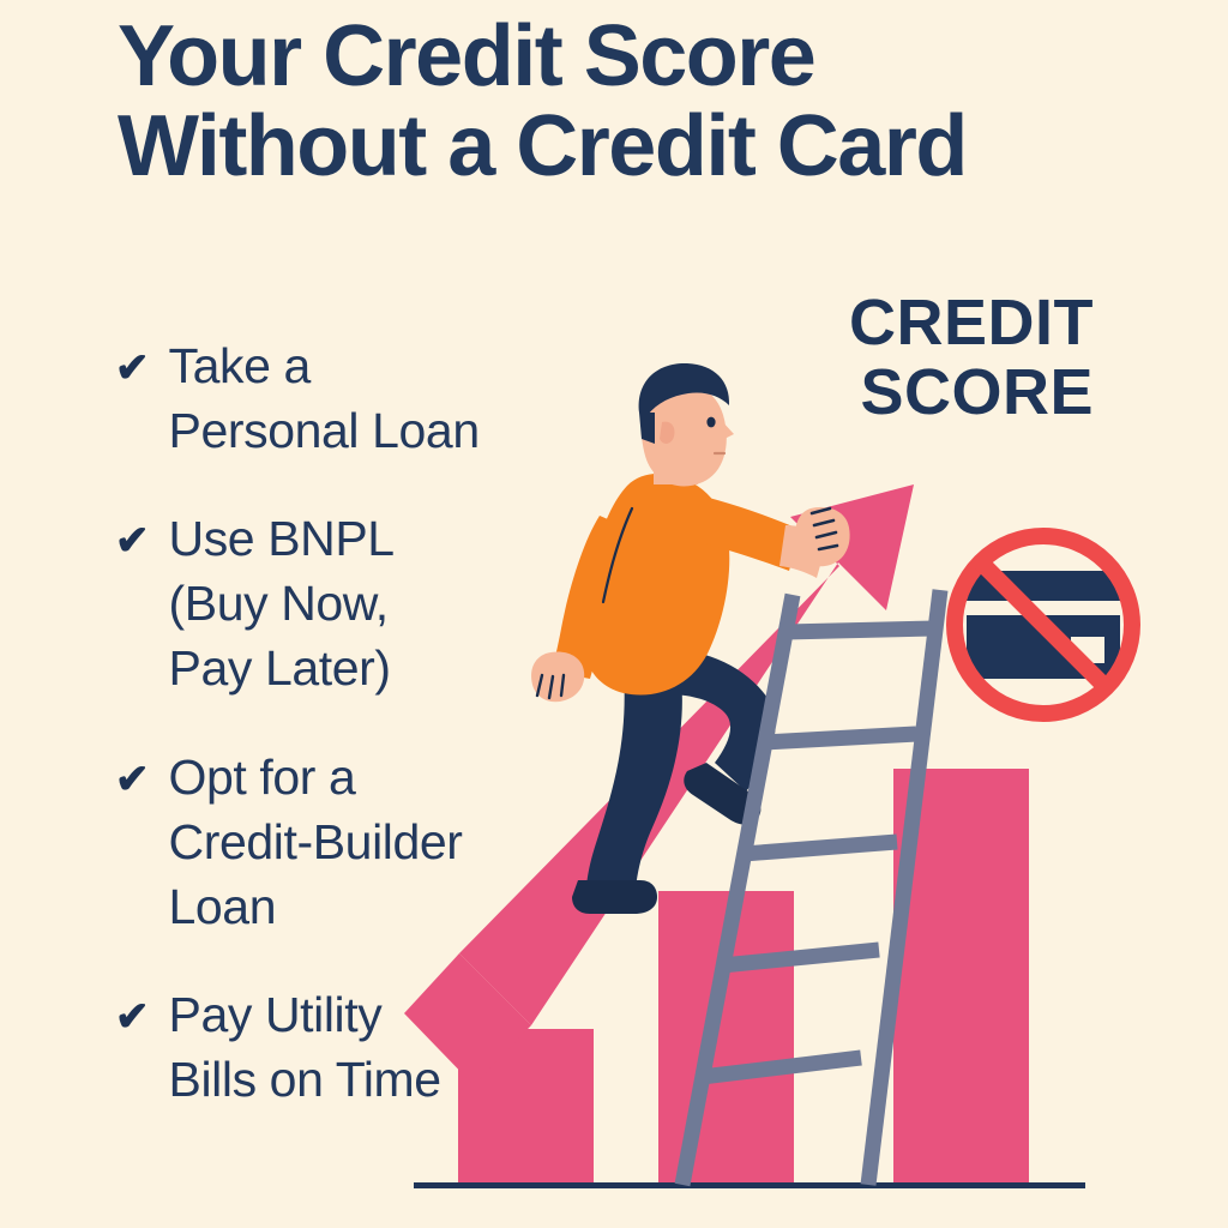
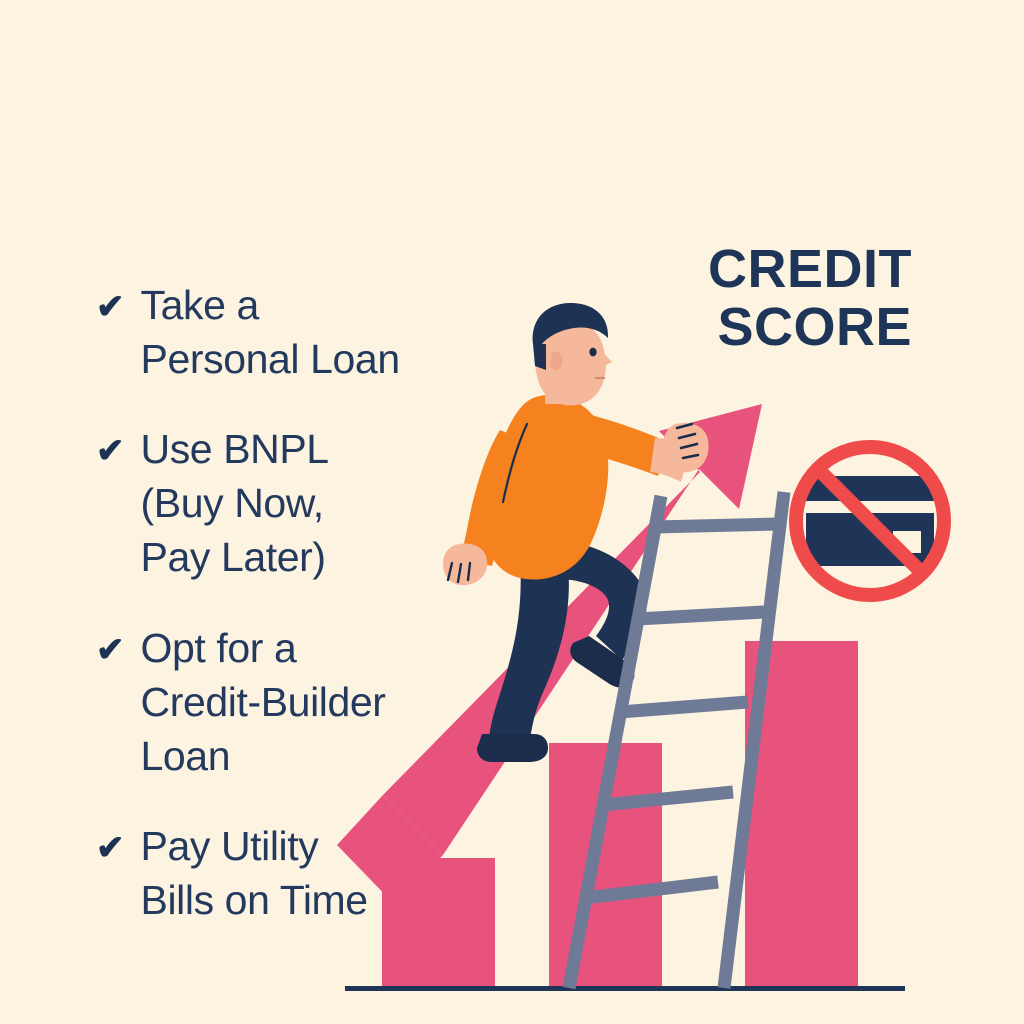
- Your Credit Score
- Without a Credit Card
  ✔
  Take a
  Personal Loan
  ✔
  Use BNPL
  (Buy Now,
  Pay Later)
  ✔
  Opt for a
  Credit-Builder
  Loan
  ✔
  Pay Utility
  Bills on Time
  CREDIT
  SCORE
